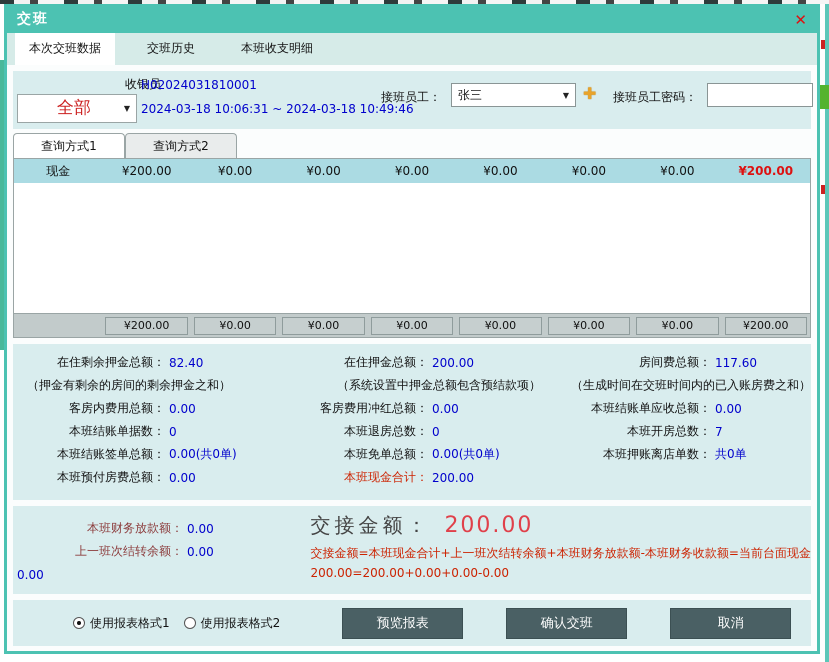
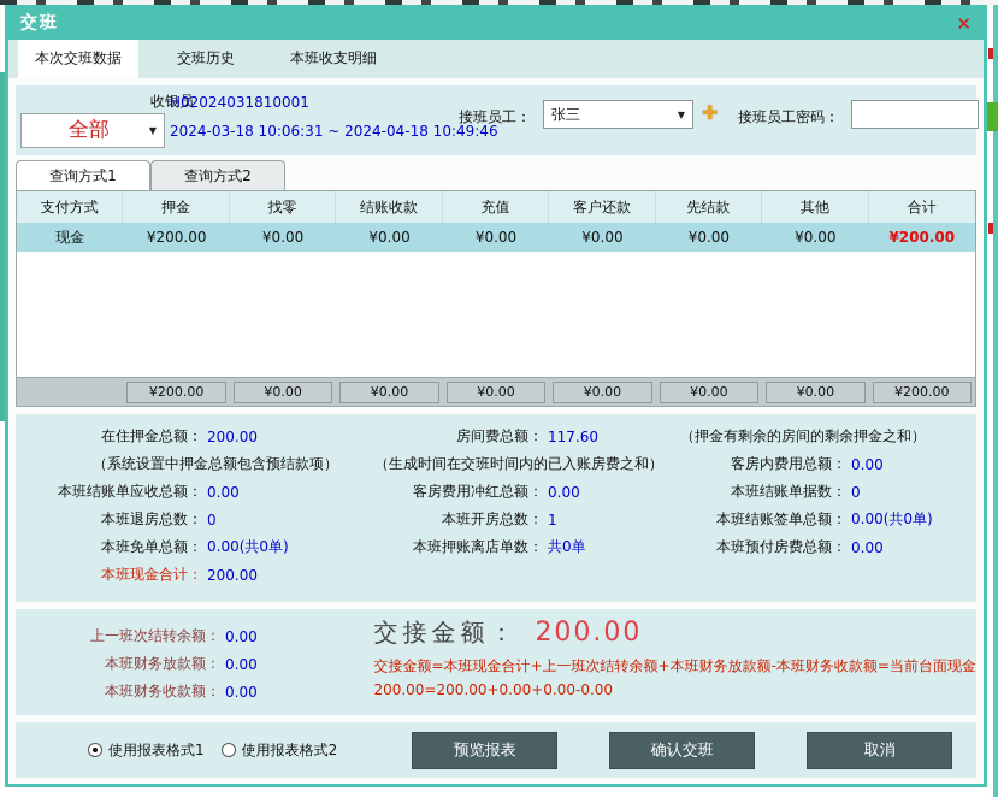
  交班
  ✕
  本次交班数据
  交班历史
  本班收支明细
  收银员
  全部
  ▼
  H02024031810001
- 2024-03-18 10:06:31 ~ 2024-03-18 10:49:46
+ 2024-03-18 10:06:31 ~ 2024-04-18 10:49:46
  接班员工：
  张三
  ▼
  ✚
  接班员工密码：
  查询方式1
  查询方式2
+ 支付方式
+ 押金
+ 找零
+ 结账收款
+ 充值
+ 客户还款
+ 先结款
+ 其他
+ 合计
  现金
  ¥200.00
  ¥0.00
  ¥0.00
  ¥0.00
  ¥0.00
  ¥0.00
  ¥0.00
  ¥200.00
  ¥200.00
  ¥0.00
  ¥0.00
  ¥0.00
  ¥0.00
  ¥0.00
  ¥0.00
  ¥200.00
- 在住剩余押金总额：
- 82.40
  在住押金总额：
  200.00
  房间费总额：
  117.60
  （押金有剩余的房间的剩余押金之和）
  （系统设置中押金总额包含预结款项）
  （生成时间在交班时间内的已入账房费之和）
  客房内费用总额：
  0.00
- 客房费用冲红总额：
+ 本班结账单应收总额：
  0.00
- 本班结账单应收总额：
+ 客房费用冲红总额：
  0.00
  本班结账单据数：
  0
  本班退房总数：
  0
  本班开房总数：
- 7
+ 1
  本班结账签单总额：
  0.00(共0单)
  本班免单总额：
  0.00(共0单)
  本班押账离店单数：
  共0单
  本班预付房费总额：
  0.00
  本班现金合计：
  200.00
- 本班财务放款额：
+ 上一班次结转余额：
  0.00
- 上一班次结转余额：
+ 本班财务放款额：
  0.00
+ 本班财务收款额：
  0.00
  交接金额：
  200.00
  交接金额=本班现金合计+上一班次结转余额+本班财务放款额-本班财务收款额=当前台面现金
  200.00=200.00+0.00+0.00-0.00
  使用报表格式1
  使用报表格式2
  预览报表
  确认交班
  取消
